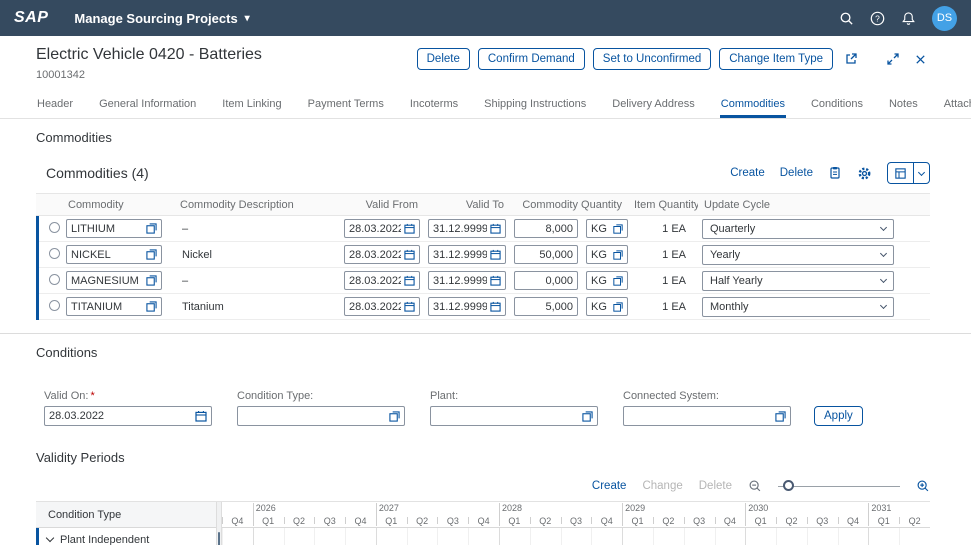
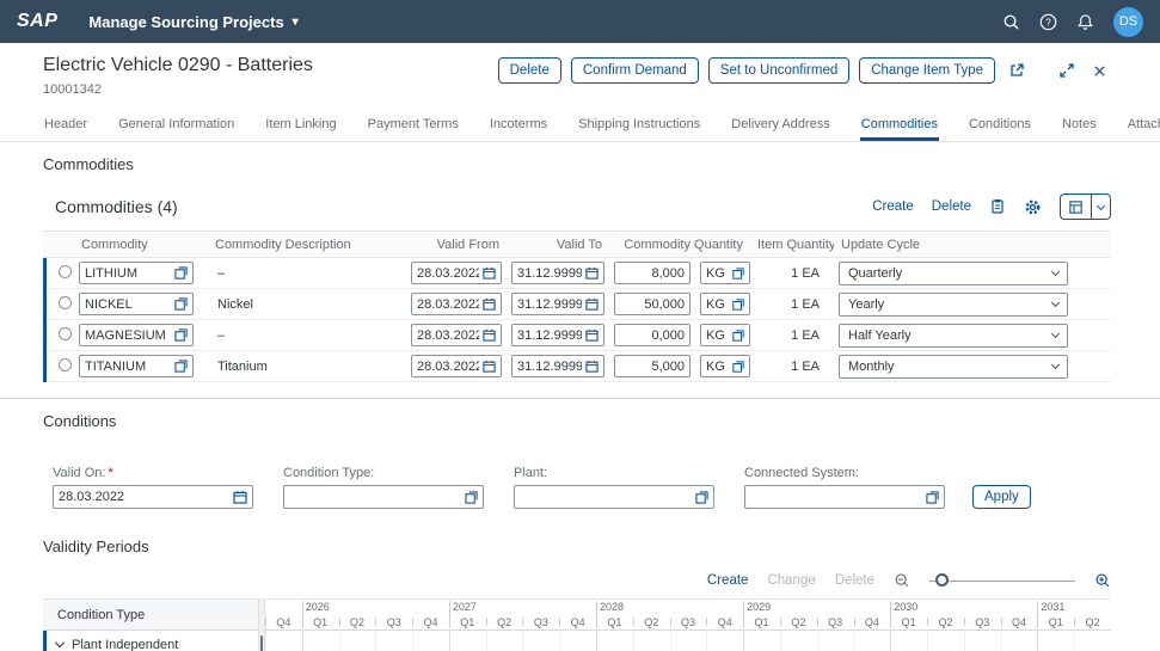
  SAP
  Manage Sourcing Projects
  ▾
  ?
  DS
- Electric Vehicle 0420 - Batteries
+ Electric Vehicle 0290 - Batteries
  10001342
  Delete
  Confirm Demand
  Set to Unconfirmed
  Change Item Type
  Header
  General Information
  Item Linking
  Payment Terms
  Incoterms
  Shipping Instructions
  Delivery Address
  Commodities
  Conditions
  Notes
  Commodities
  Commodities (4)
  Create
  Delete
  Commodity
  Commodity Description
  Valid From
  Valid To
  Commodity Quantity
  Item Quantity
  Update Cycle
  LITHIUM
  –
  28.03.2022
  31.12.9999
  8,000
  KG
  1 EA
  Quarterly
  NICKEL
  Nickel
  28.03.2022
  31.12.9999
  50,000
  KG
  1 EA
  Yearly
  MAGNESIUM
  –
  28.03.2022
  31.12.9999
  0,000
  KG
  1 EA
  Half Yearly
  TITANIUM
  Titanium
  28.03.2022
  31.12.9999
  5,000
  KG
  1 EA
  Monthly
  Conditions
  Valid On: *
  28.03.2022
  Condition Type:
  Plant:
  Connected System:
  Apply
  Validity Periods
  Create
  Change
  Delete
  Condition Type
  Plant Independent
  Q4
  2026
  Q1
  Q2
  Q3
  Q4
  2027
  Q1
  Q2
  Q3
  Q4
  2028
  Q1
  Q2
  Q3
  Q4
  2029
  Q1
  Q2
  Q3
  Q4
  2030
  Q1
  Q2
  Q3
  Q4
  2031
  Q1
  Q2
